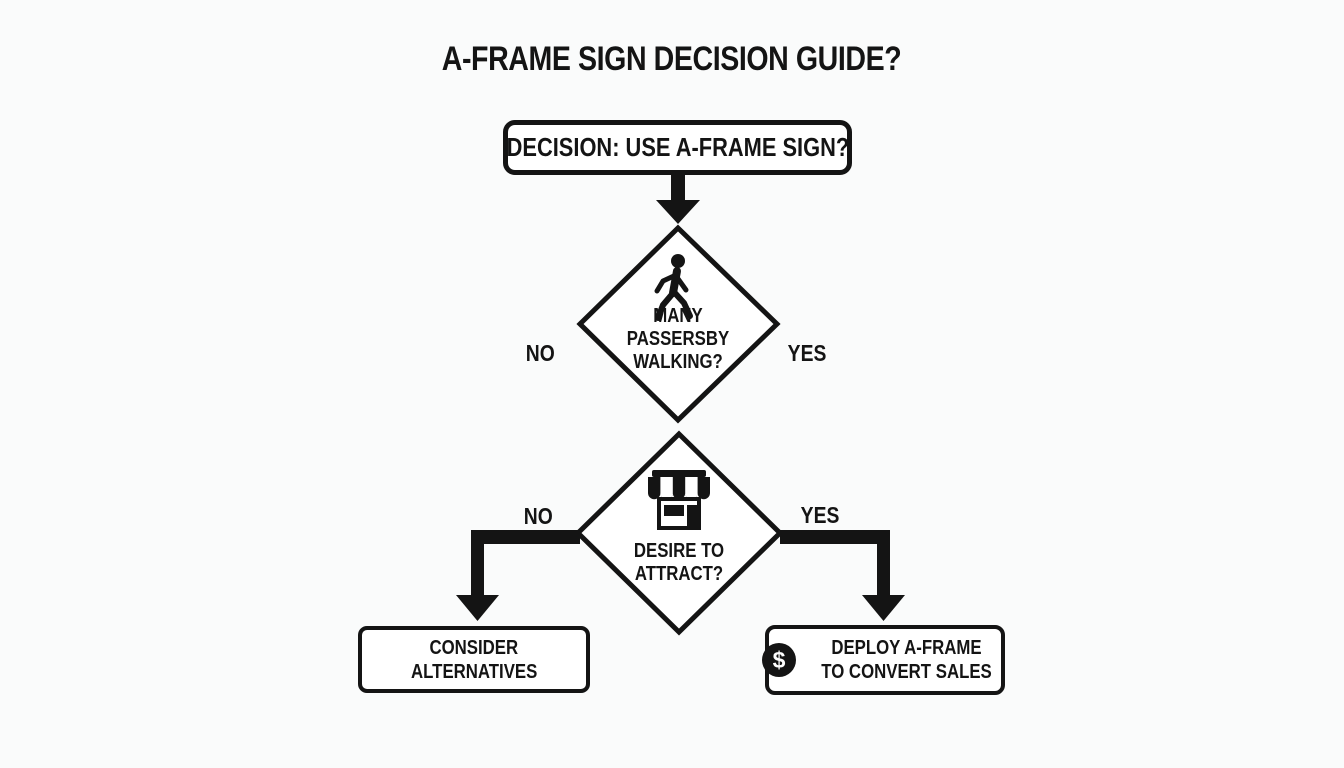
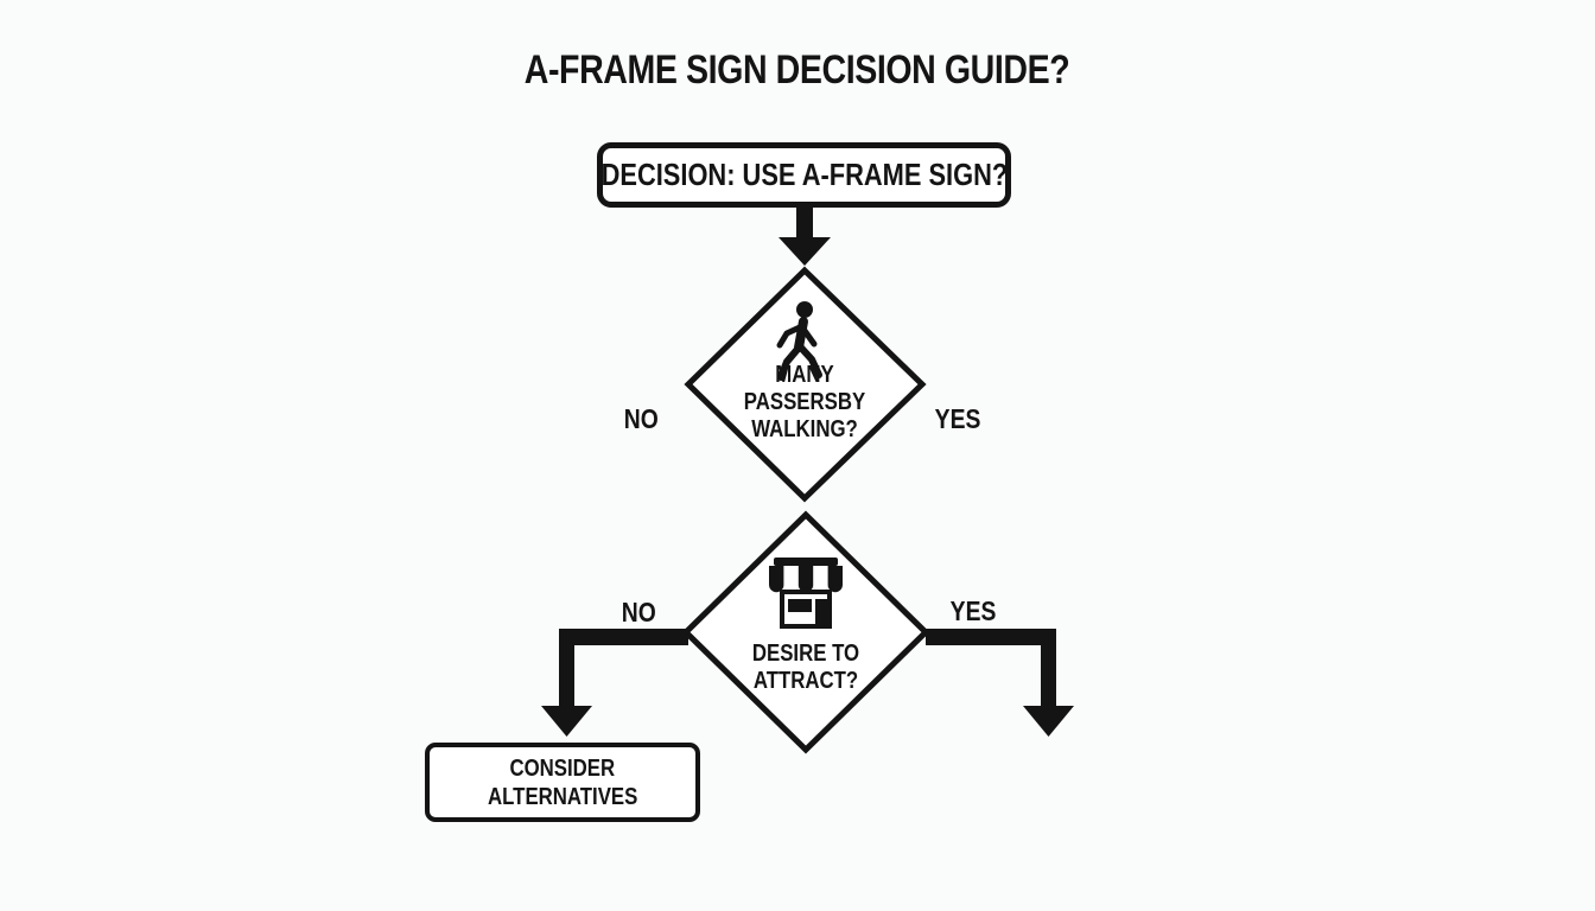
  A-FRAME SIGN DECISION GUIDE?
  DECISION: USE A-FRAME SIGN?
  MANY
  PASSERSBY
  WALKING?
  NO
  YES
  DESIRE TO
  ATTRACT?
  NO
  YES
  CONSIDER
  ALTERNATIVES
- $
- DEPLOY A-FRAME
- TO CONVERT SALES
